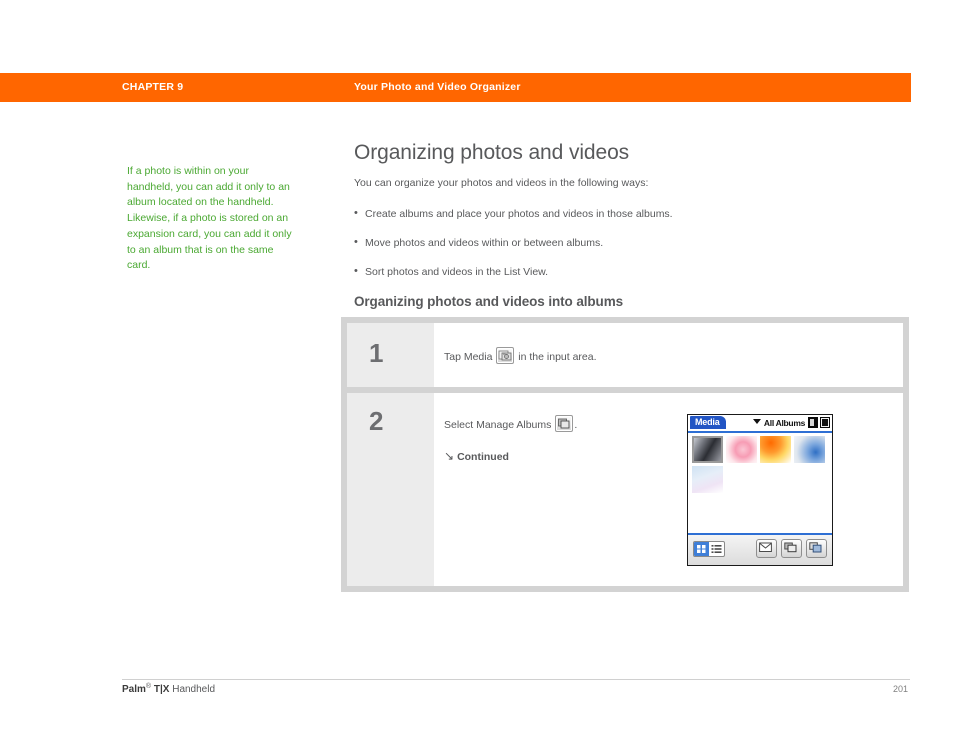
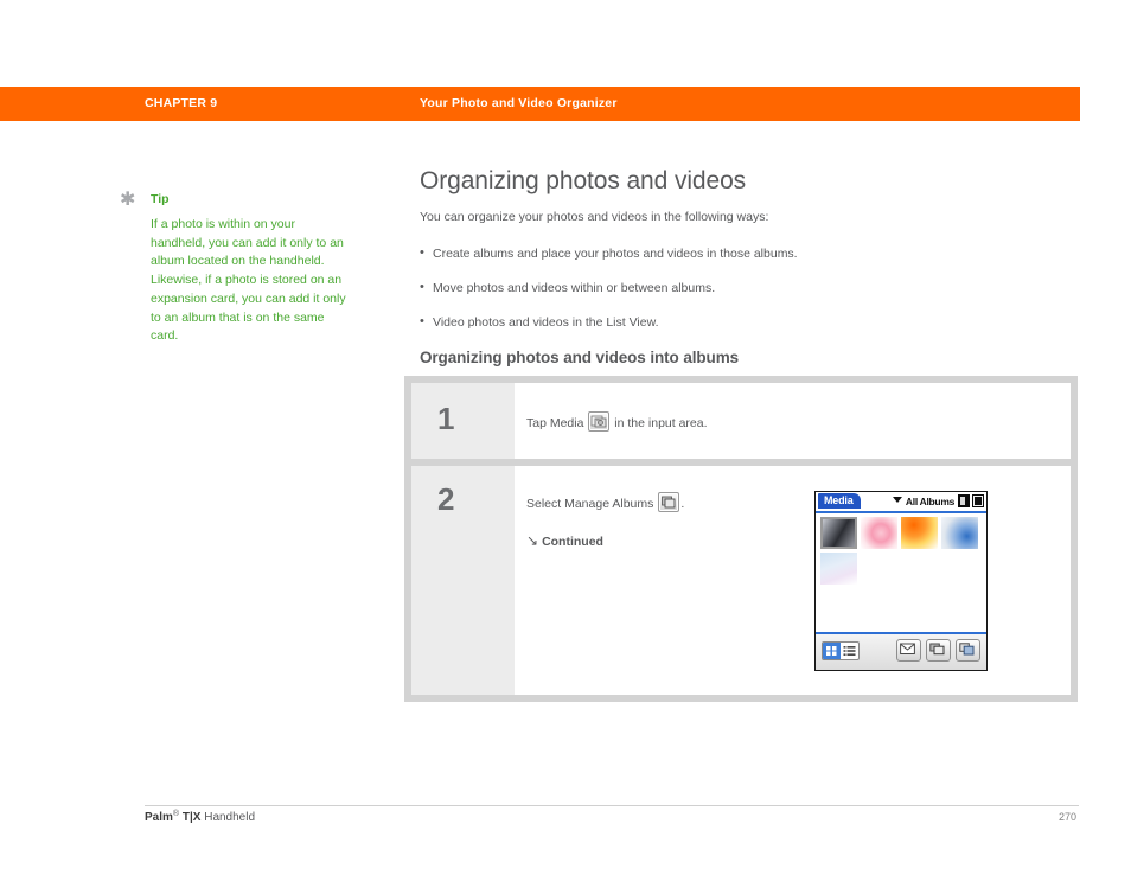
  CHAPTER 9
  Your Photo and Video Organizer
+ ✱
+ Tip
  If a photo is within on your handheld, you can add it only to an album located on the handheld. Likewise, if a photo is stored on an expansion card, you can add it only to an album that is on the same card.
  Organizing photos and videos
  You can organize your photos and videos in the following ways:
  •
  Create albums and place your photos and videos in those albums.
  •
  Move photos and videos within or between albums.
  •
- Sort photos and videos in the List View.
+ Video photos and videos in the List View.
  Organizing photos and videos into albums
  1
  Tap Media in the input area.
  2
  Select Manage Albums .
  ↘ Continued
  Media
  All Albums
  Palm T|X Handheld
- 201
+ 270
